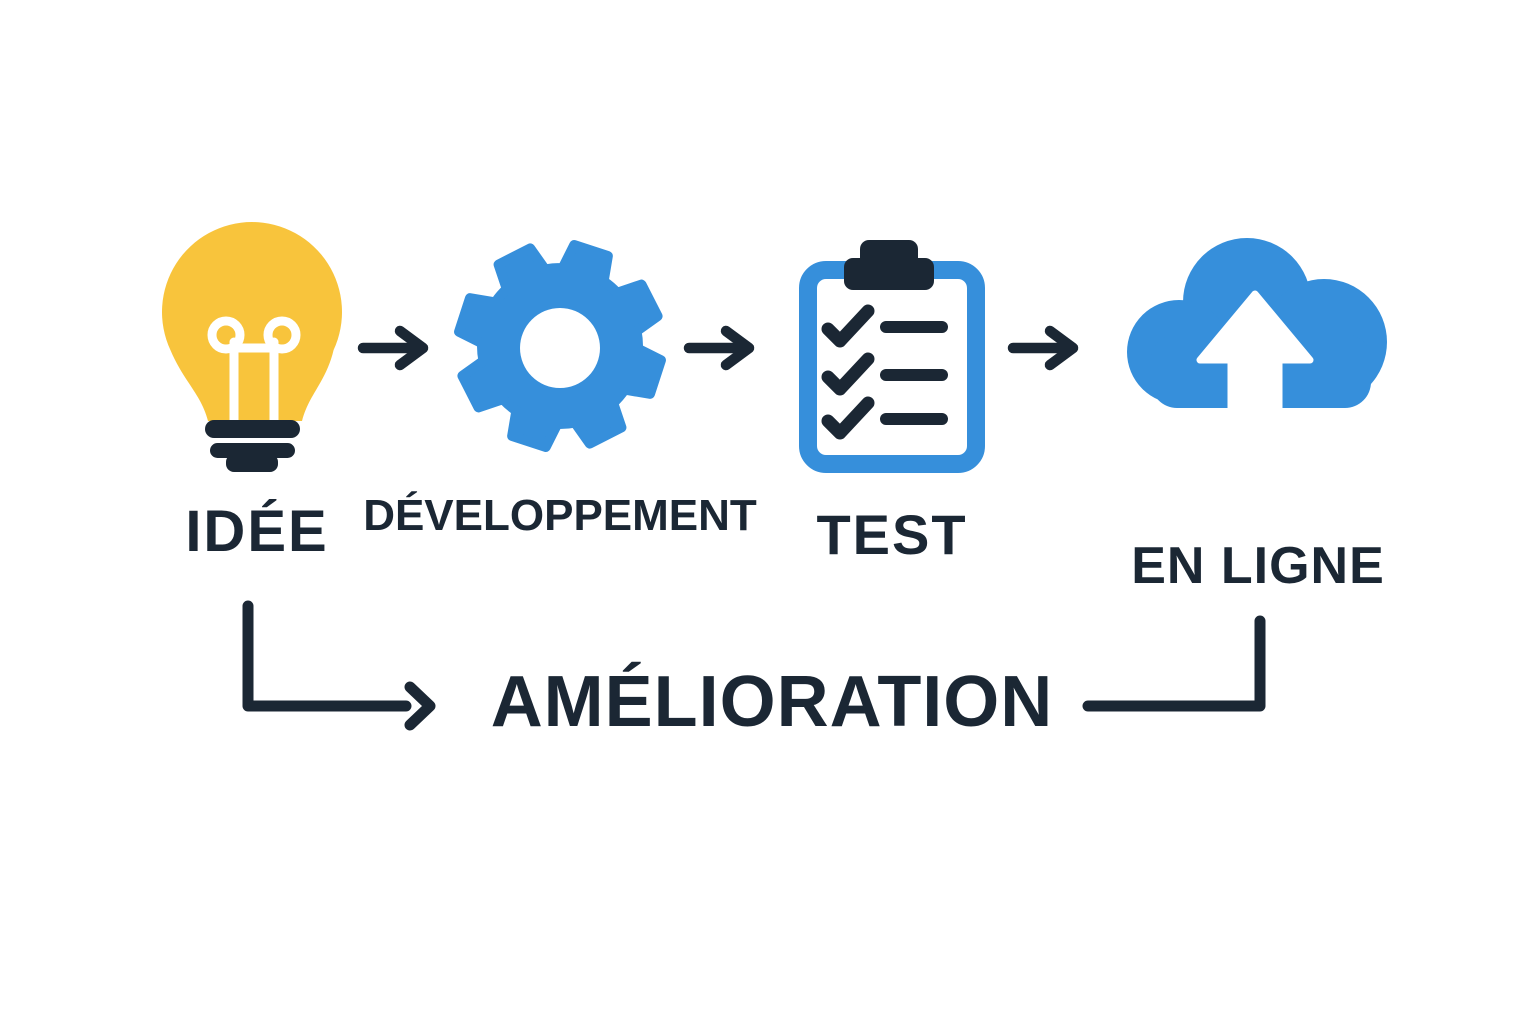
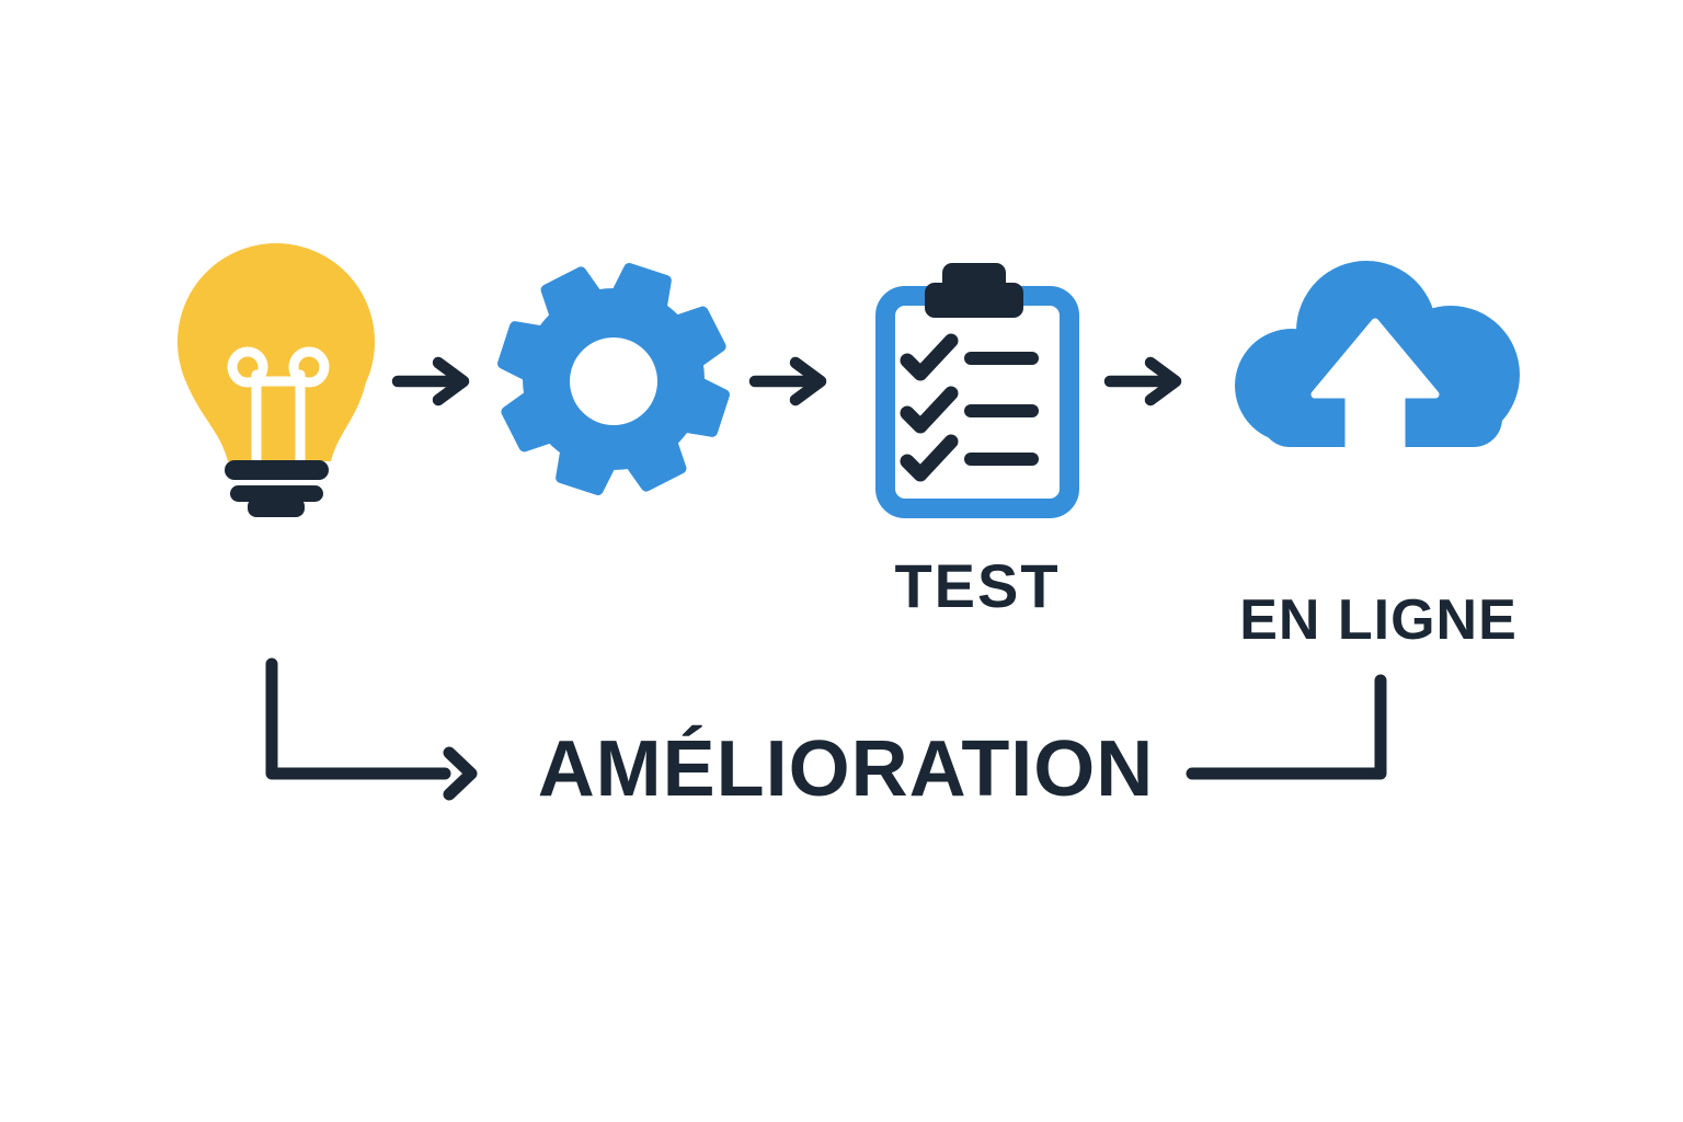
- IDÉE
- DÉVELOPPEMENT
  TEST
  EN LIGNE
  AMÉLIORATION
